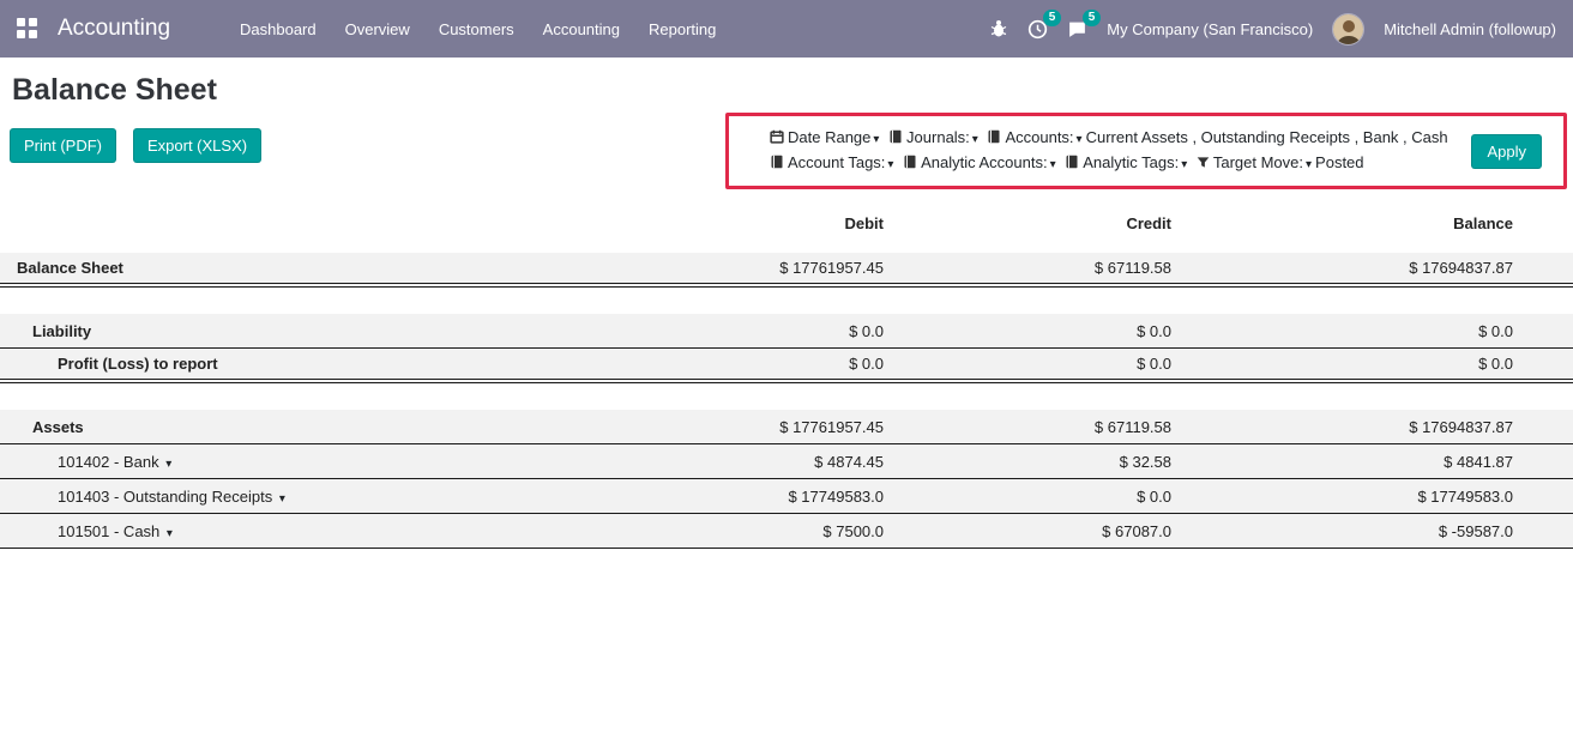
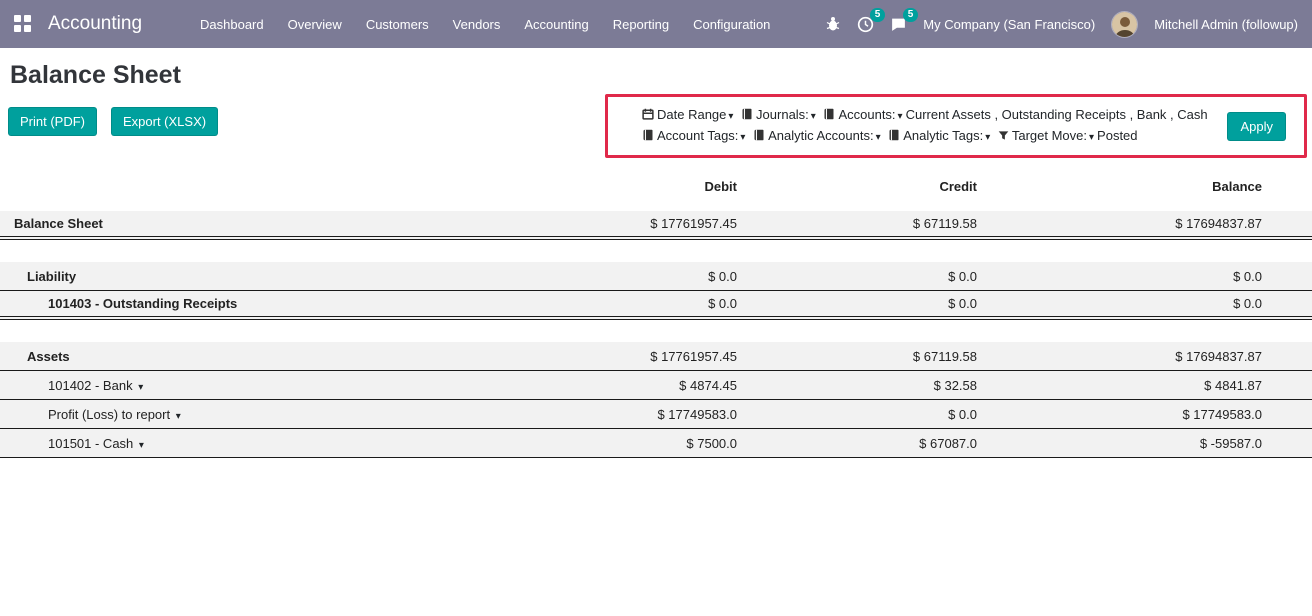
  Accounting
  Dashboard
  Overview
  Customers
+ Vendors
  Accounting
  Reporting
+ Configuration
  5
  5
  My Company (San Francisco)
  Mitchell Admin (followup)
  Balance Sheet
  Print (PDF)
  Export (XLSX)
  Date Range ▾ Journals: ▾ Accounts: ▾ Current Assets , Outstanding Receipts , Bank , Cash
  Account Tags: ▾ Analytic Accounts: ▾ Analytic Tags: ▾ Target Move: ▾ Posted
  Apply
  Debit
  Credit
  Balance
  Balance Sheet
  $ 17761957.45
  $ 67119.58
  $ 17694837.87
  Liability
  $ 0.0
  $ 0.0
  $ 0.0
- Profit (Loss) to report
+ 101403 - Outstanding Receipts
  $ 0.0
  $ 0.0
  $ 0.0
  Assets
  $ 17761957.45
  $ 67119.58
  $ 17694837.87
  101402 - Bank ▾
  $ 4874.45
  $ 32.58
  $ 4841.87
- 101403 - Outstanding Receipts ▾
+ Profit (Loss) to report ▾
  $ 17749583.0
  $ 0.0
  $ 17749583.0
  101501 - Cash ▾
  $ 7500.0
  $ 67087.0
  $ -59587.0
